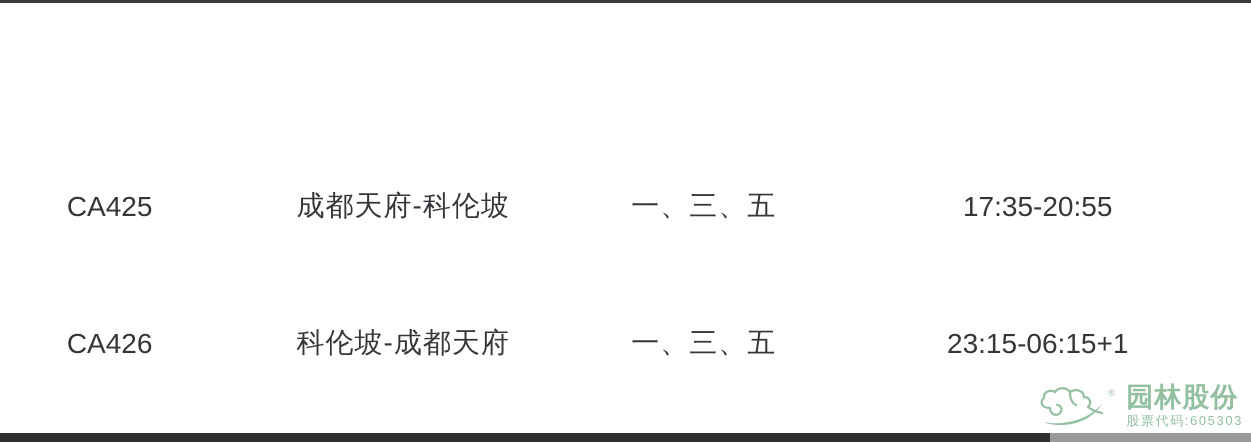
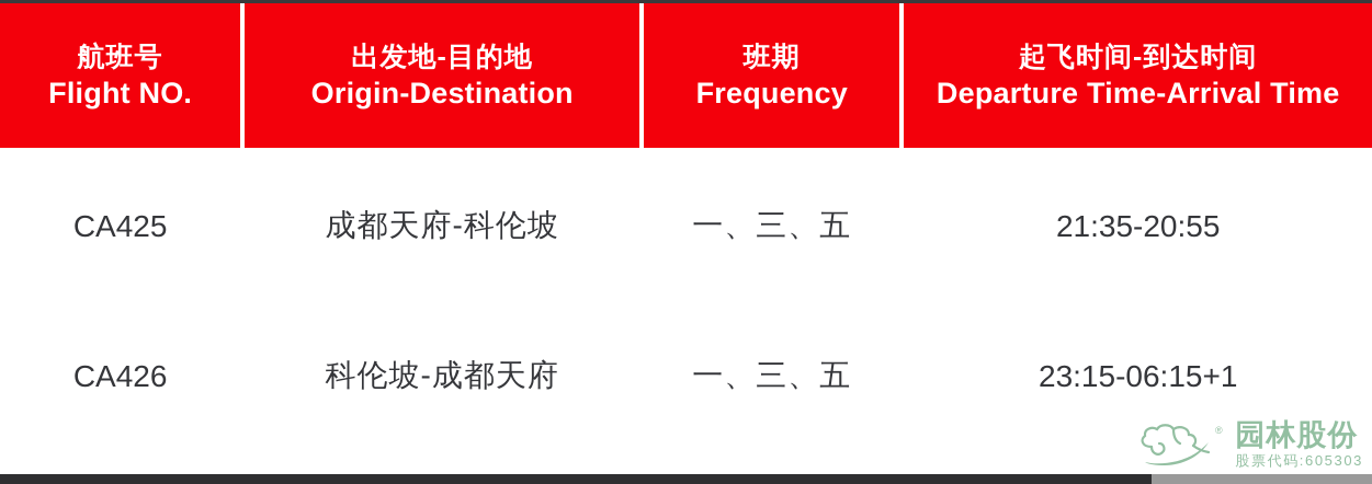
+ 航班号
+ Flight NO.
+ 出发地-目的地
+ Origin-Destination
+ 班期
+ Frequency
+ 起飞时间-到达时间
+ Departure Time-Arrival Time
  CA425
  成都天府-科伦坡
  一、三、五
- 17:35-20:55
+ 21:35-20:55
  CA426
  科伦坡-成都天府
  一、三、五
  23:15-06:15+1
  ®
  园林股份
  股票代码:605303
